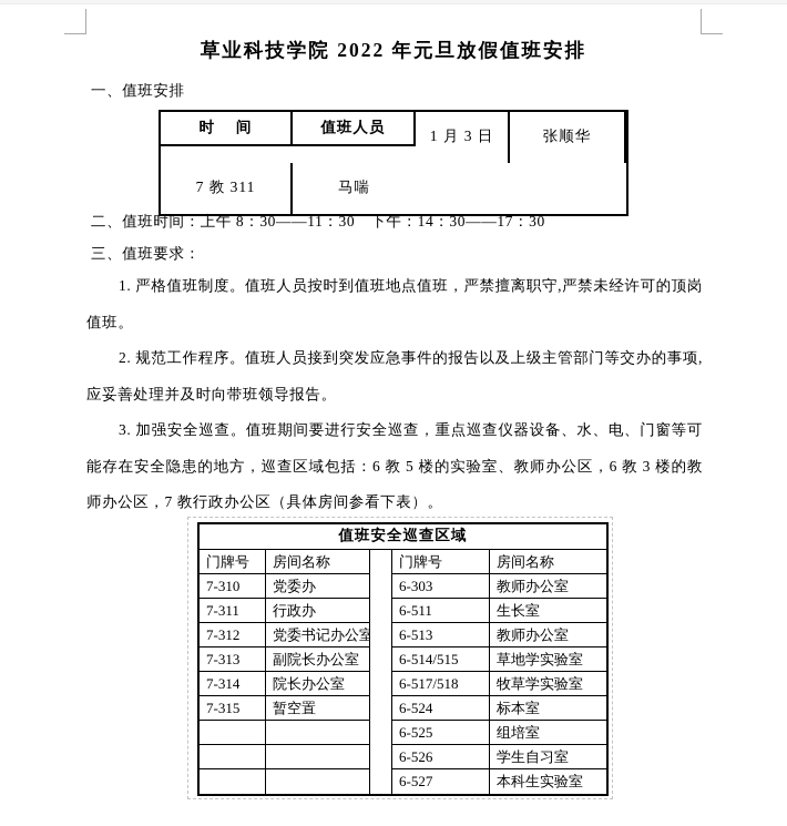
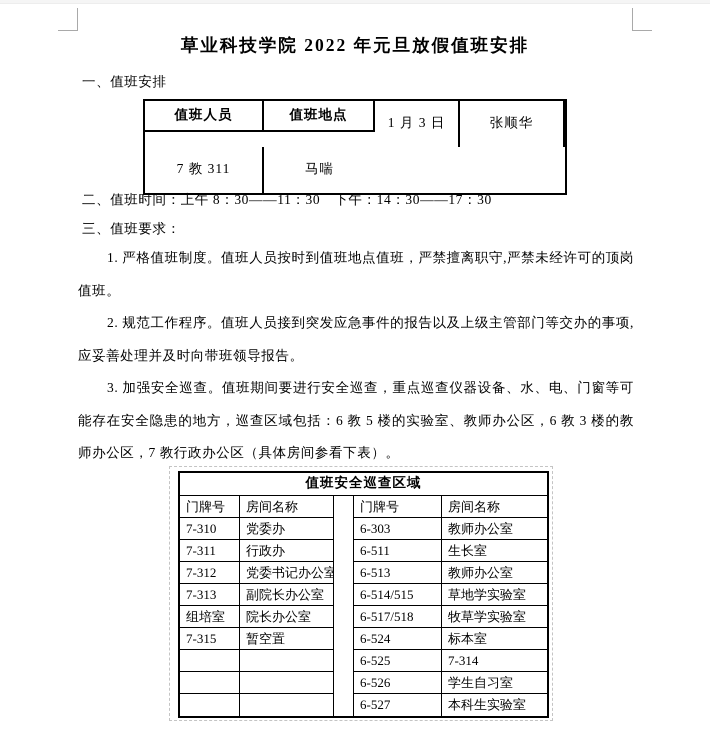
  草业科技学院 2022 年元旦放假值班安排
  一、值班安排
- 时 间
  值班人员
+ 值班地点
  1 月 3 日
  张顺华
  7 教 311
  马喘
  二、值班时间：上午 8：30——11：30 下午：14：30——17：30
  三、值班要求：
  1. 严格值班制度。值班人员按时到值班地点值班，严禁擅离职守,严禁未经许可的顶岗值班。
  2. 规范工作程序。值班人员接到突发应急事件的报告以及上级主管部门等交办的事项,应妥善处理并及时向带班领导报告。
  3. 加强安全巡查。值班期间要进行安全巡查，重点巡查仪器设备、水、电、门窗等可能存在安全隐患的地方，巡查区域包括：6 教 5 楼的实验室、教师办公区，6 教 3 楼的教师办公区，7 教行政办公区（具体房间参看下表）。
  值班安全巡查区域
  门牌号
  房间名称
  门牌号
  房间名称
  7-310
  党委办
  6-303
  教师办公室
  7-311
  行政办
  6-511
  生长室
  7-312
  党委书记办公室
  6-513
  教师办公室
  7-313
  副院长办公室
  6-514/515
  草地学实验室
- 7-314
+ 组培室
  院长办公室
  6-517/518
  牧草学实验室
  7-315
  暂空置
  6-524
  标本室
  6-525
- 组培室
+ 7-314
  6-526
  学生自习室
  6-527
  本科生实验室
